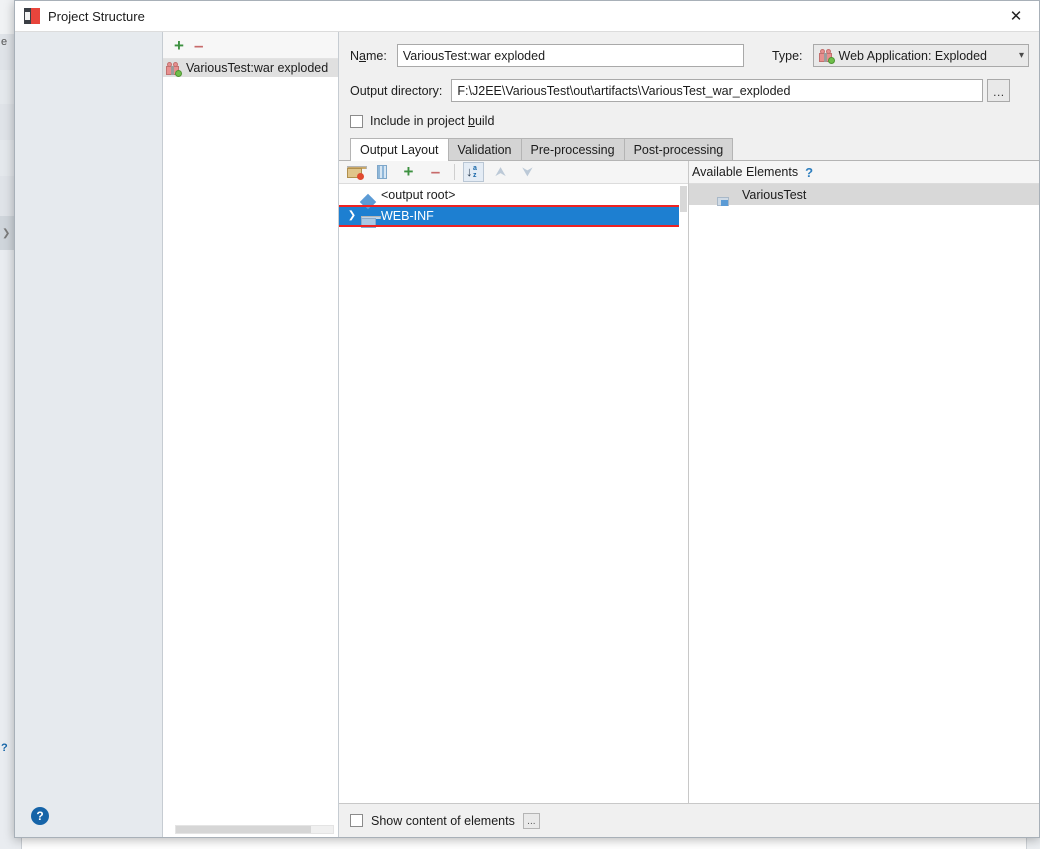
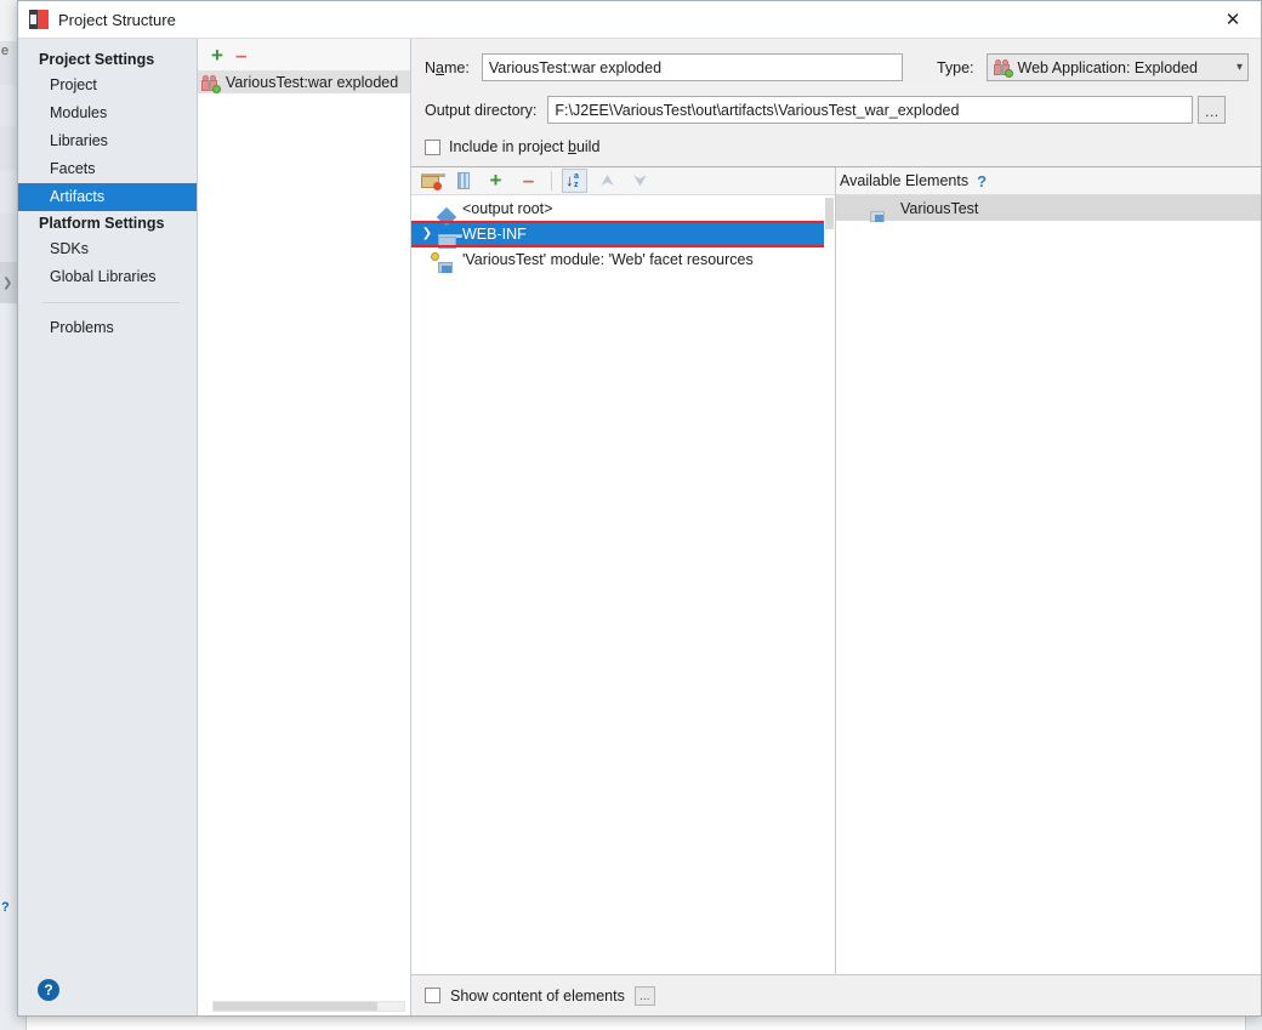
  e
  ❯
  ?
  Project Structure
  ✕
+ Project Settings
+ Project
+ Modules
+ Libraries
+ Facets
+ Artifacts
+ Platform Settings
+ SDKs
+ Global Libraries
+ Problems
  ?
  +
  –
  VariousTest:war exploded
  Name:
  VariousTest:war exploded
  Type:
  Web Application: Exploded
  ▾
  Output directory:
  F:\J2EE\VariousTest\out\artifacts\VariousTest_war_exploded
  ...
  Include in project build
- Output Layout
- Validation
- Pre-processing
- Post-processing
  +
  –
  ↓
  ⮝
  ⮟
  <output root>
  ❯
  WEB-INF
+ 'VariousTest' module: 'Web' facet resources
  Available Elements
  ?
  VariousTest
  Show content of elements
  ...
